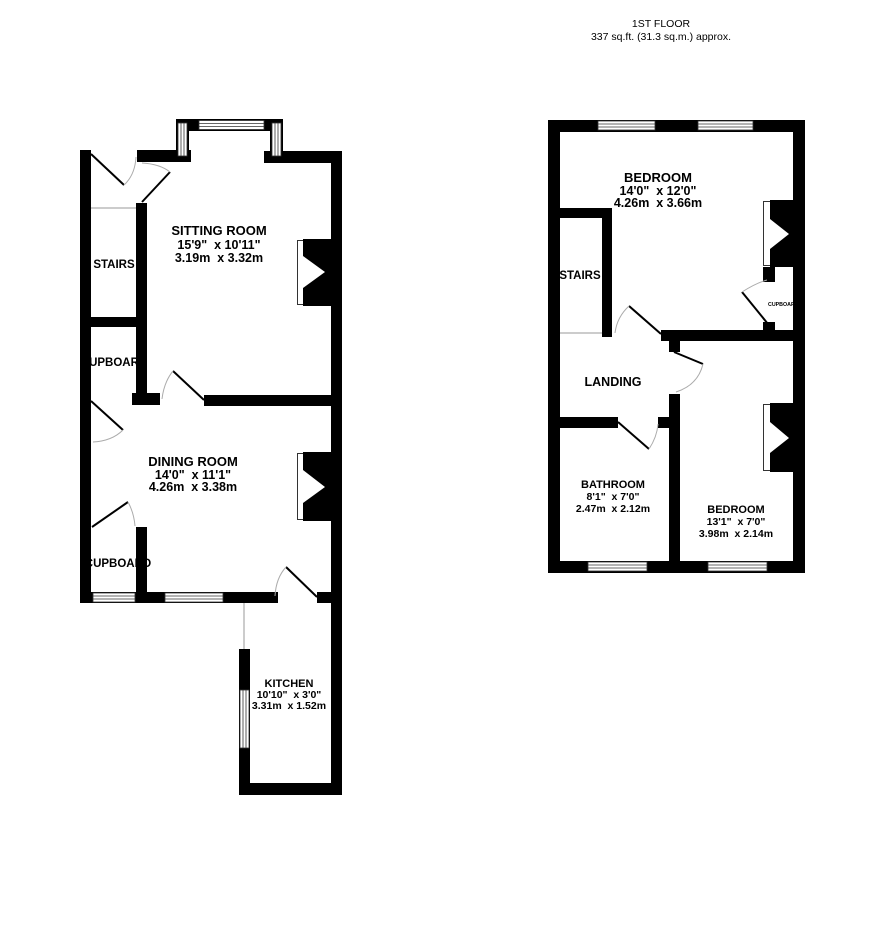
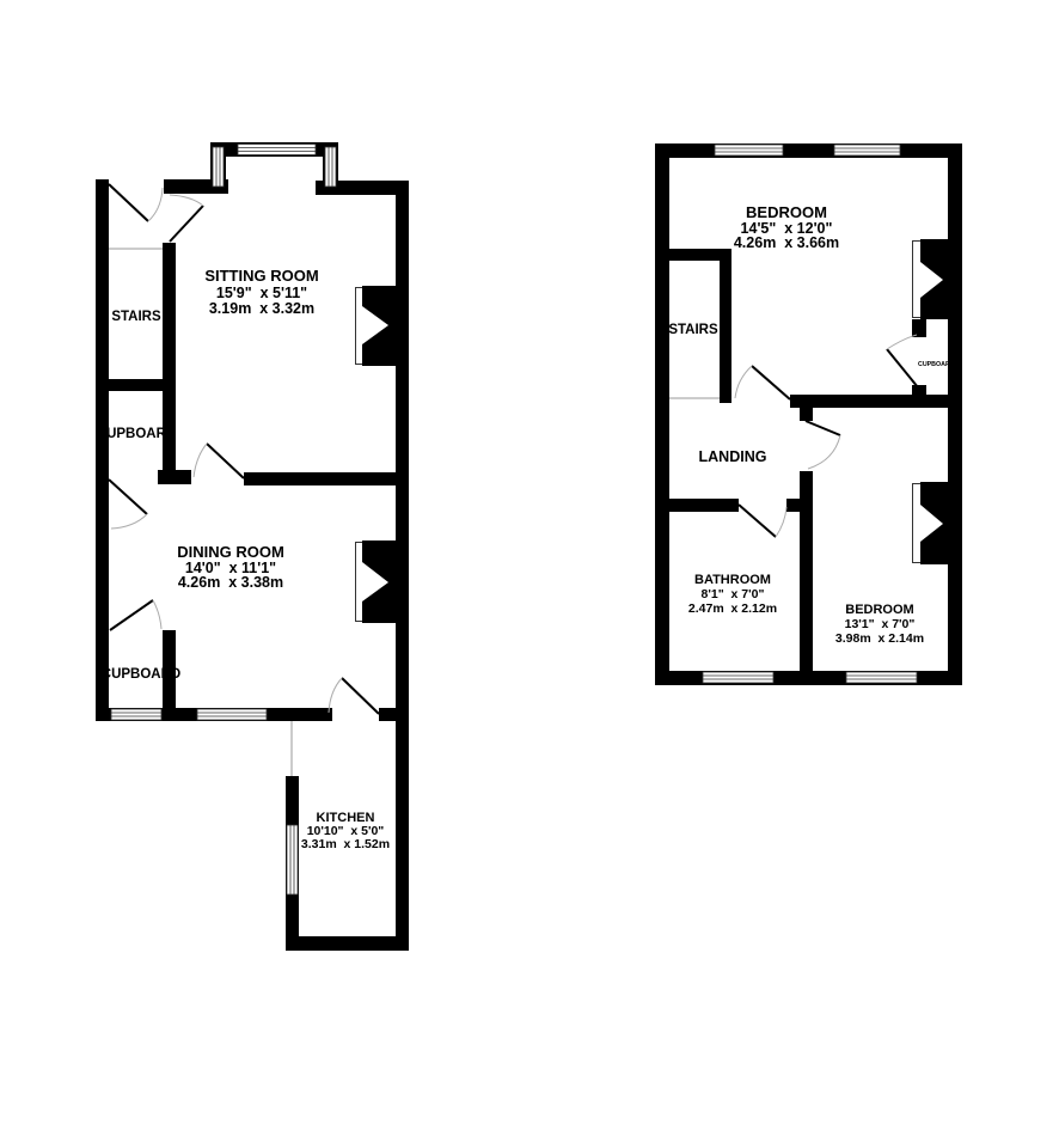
- 1ST FLOOR
- 337 sq.ft. (31.3 sq.m.) approx.
  UPBOAR
  UPBOAD
  SITTING ROOM
- 15'9" x 10'11"
+ 15'9" x 5'11"
  3.19m x 3.32m
  STAIRS
  DINING ROOM
  14'0" x 11'1"
  4.26m x 3.38m
  KITCHEN
- 10'10" x 3'0"
+ 10'10" x 5'0"
  3.31m x 1.52m
  BEDROOM
- 14'0" x 12'0"
+ 14'5" x 12'0"
  4.26m x 3.66m
  STAIRS
  LANDING
  BATHROOM
  8'1" x 7'0"
  2.47m x 2.12m
  BEDROOM
  13'1" x 7'0"
  3.98m x 2.14m
